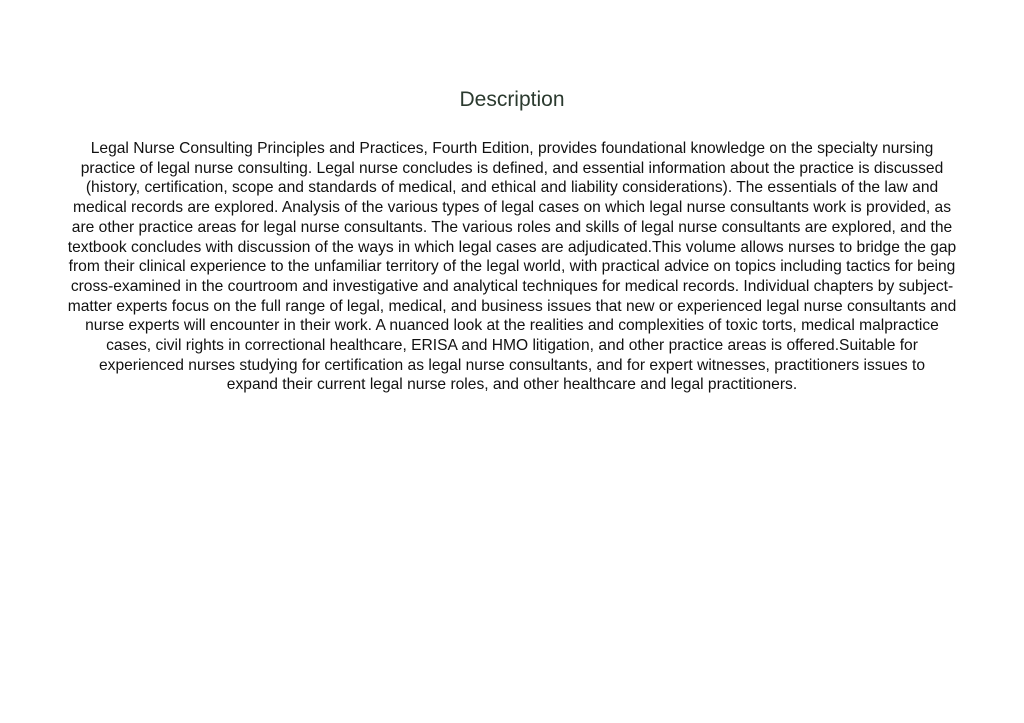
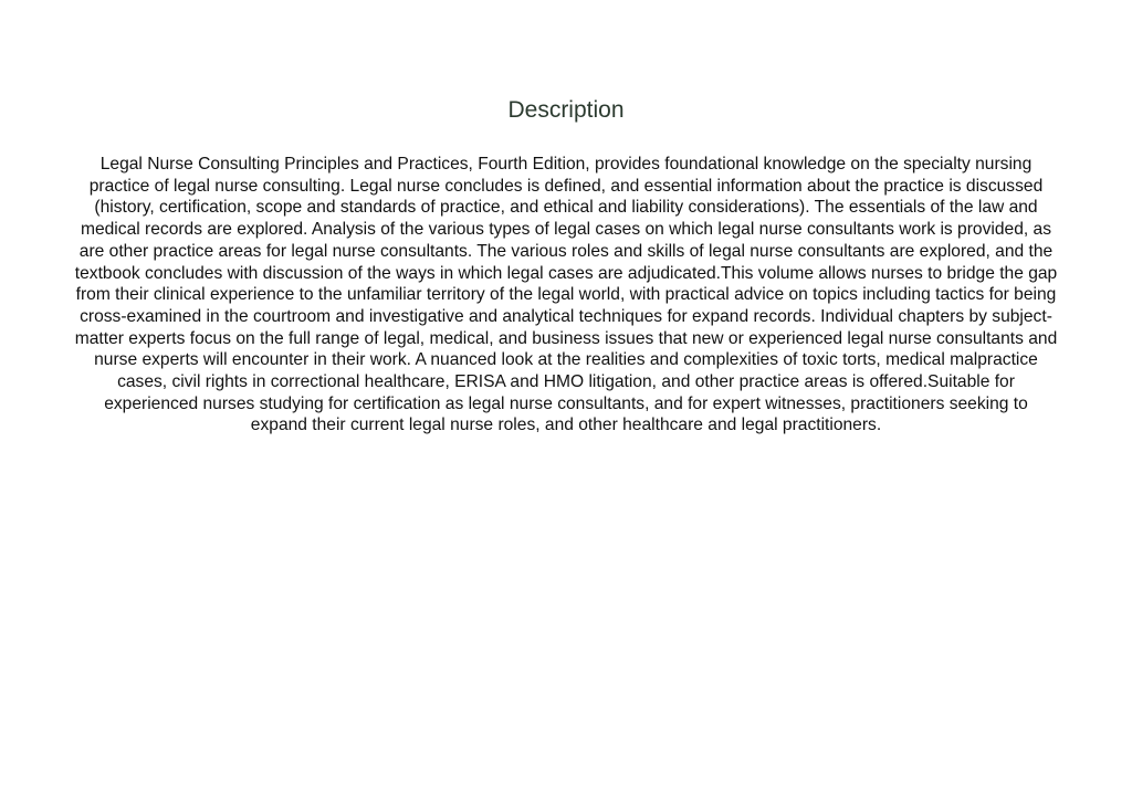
  Description
  Legal Nurse Consulting Principles and Practices, Fourth Edition, provides foundational knowledge on the specialty nursing
  practice of legal nurse consulting. Legal nurse concludes is defined, and essential information about the practice is discussed
- (history, certification, scope and standards of medical, and ethical and liability considerations). The essentials of the law and
+ (history, certification, scope and standards of practice, and ethical and liability considerations). The essentials of the law and
  medical records are explored. Analysis of the various types of legal cases on which legal nurse consultants work is provided, as
  are other practice areas for legal nurse consultants. The various roles and skills of legal nurse consultants are explored, and the
  textbook concludes with discussion of the ways in which legal cases are adjudicated.This volume allows nurses to bridge the gap
  from their clinical experience to the unfamiliar territory of the legal world, with practical advice on topics including tactics for being
- cross-examined in the courtroom and investigative and analytical techniques for medical records. Individual chapters by subject-
+ cross-examined in the courtroom and investigative and analytical techniques for expand records. Individual chapters by subject-
  matter experts focus on the full range of legal, medical, and business issues that new or experienced legal nurse consultants and
  nurse experts will encounter in their work. A nuanced look at the realities and complexities of toxic torts, medical malpractice
  cases, civil rights in correctional healthcare, ERISA and HMO litigation, and other practice areas is offered.Suitable for
- experienced nurses studying for certification as legal nurse consultants, and for expert witnesses, practitioners issues to
+ experienced nurses studying for certification as legal nurse consultants, and for expert witnesses, practitioners seeking to
  expand their current legal nurse roles, and other healthcare and legal practitioners.
